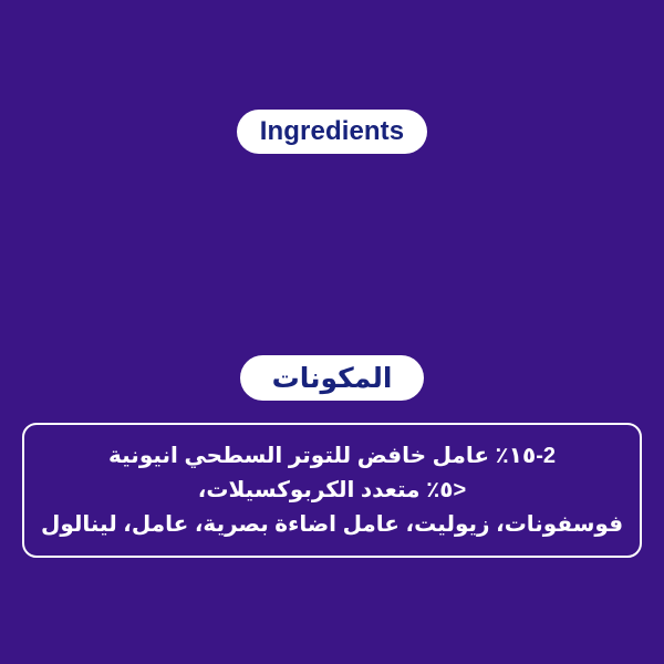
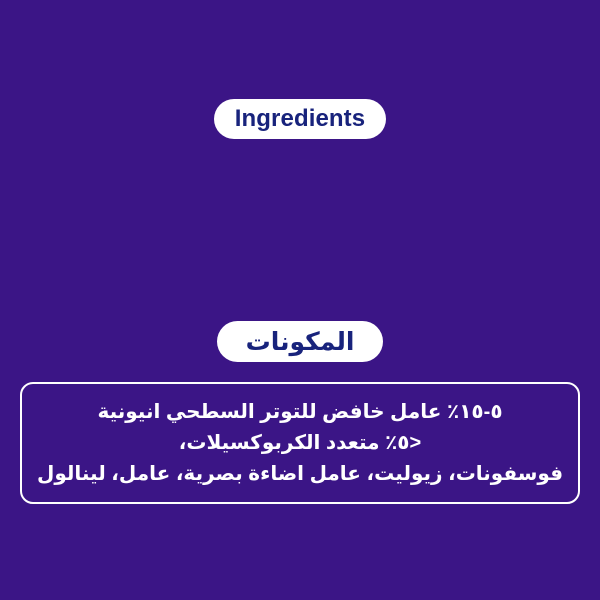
  Ingredients
  المكونات
- 2-١٥٪ عامل خافض للتوتر السطحي انيونية
+ ٥-١٥٪ عامل خافض للتوتر السطحي انيونية
  <٥٪ متعدد الكربوكسيلات،
  فوسفونات، زيوليت، عامل اضاءة بصرية، عامل، لينالول
